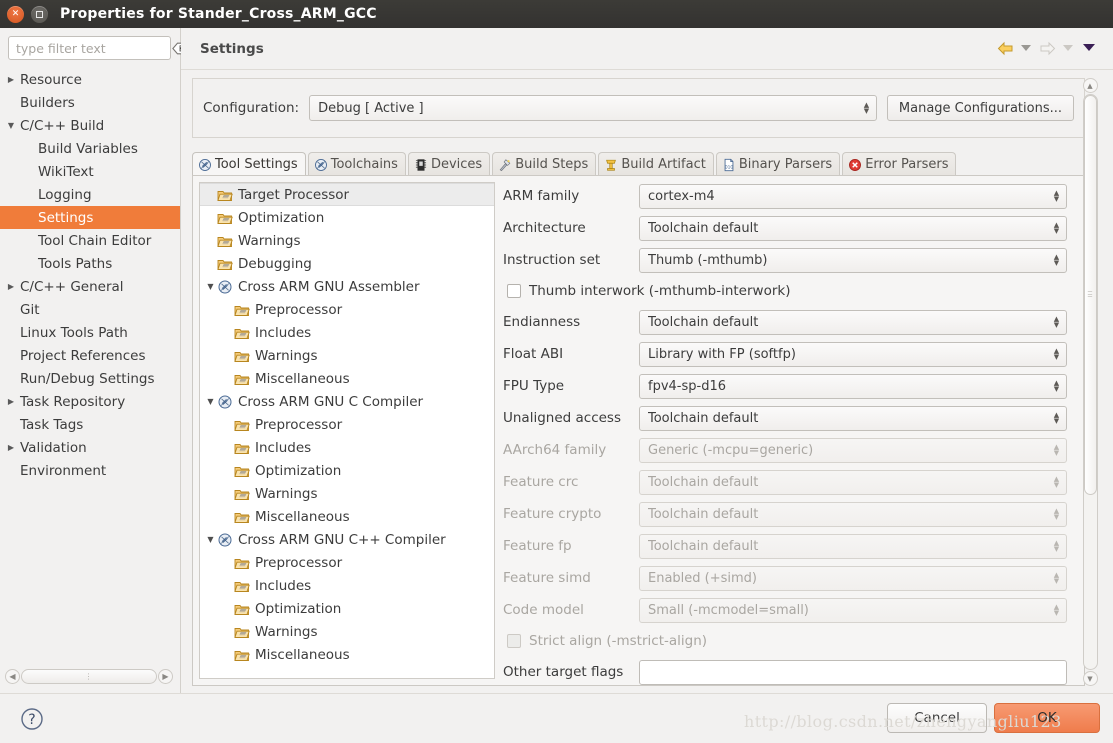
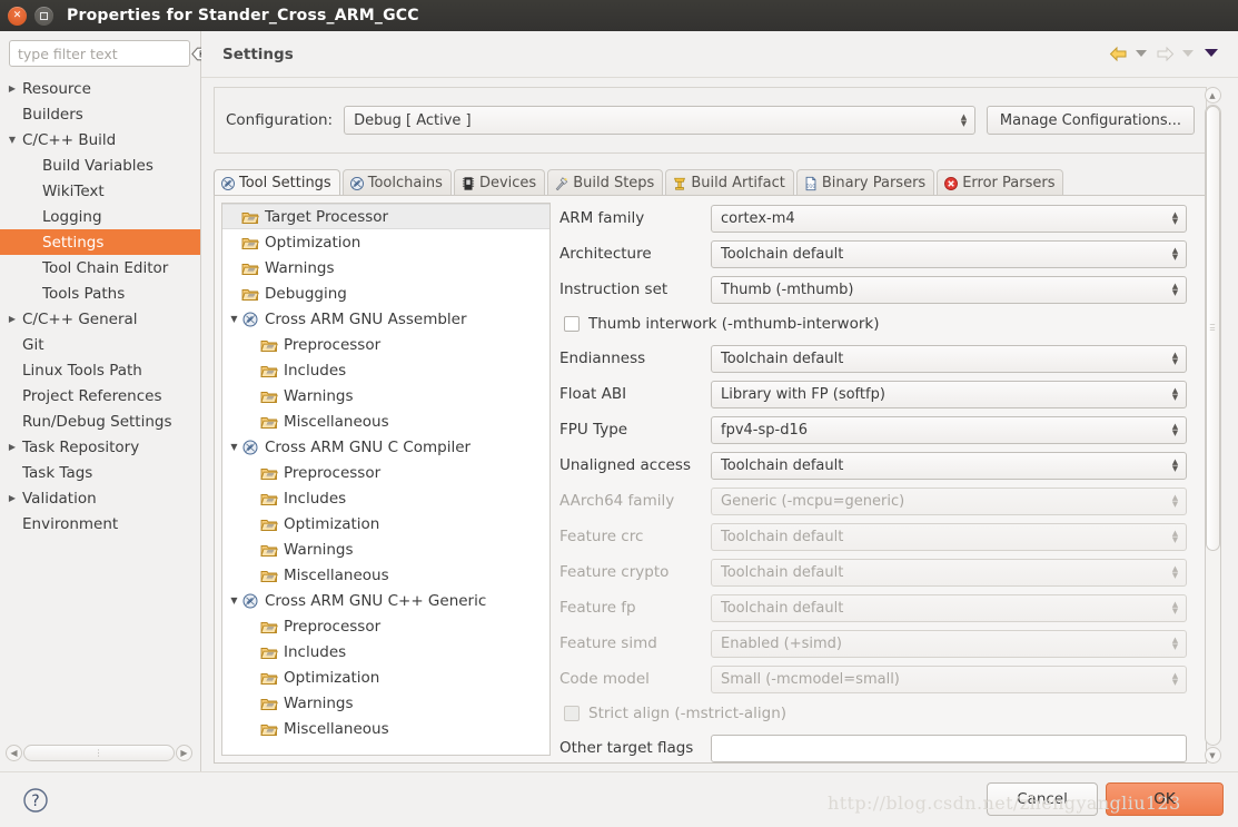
  ✕
  Properties for Stander_Cross_ARM_GCC
  type filter text
  ▶
  Resource
  Builders
  ▼
  C/C++ Build
  Build Variables
  WikiText
  Logging
  Settings
  Tool Chain Editor
  Tools Paths
  ▶
  C/C++ General
  Git
  Linux Tools Path
  Project References
  Run/Debug Settings
  ▶
  Task Repository
  Task Tags
  ▶
  Validation
  Environment
  ◀
  ⋮
  ▶
  Settings
  Configuration:
  Debug [ Active ]
  ▲
  ▼
  Manage Configurations...
  Tool Settings
  Toolchains
  Devices
  Build Steps
  Build Artifact
  Binary Parsers
  Error Parsers
  Target Processor
  Optimization
  Warnings
  Debugging
  ▼
  Cross ARM GNU Assembler
  Preprocessor
  Includes
  Warnings
  Miscellaneous
  ▼
  Cross ARM GNU C Compiler
  Preprocessor
  Includes
  Optimization
  Warnings
  Miscellaneous
  ▼
- Cross ARM GNU C++ Compiler
+ Cross ARM GNU C++ Generic
  Preprocessor
  Includes
  Optimization
  Warnings
  Miscellaneous
  ARM family
  cortex-m4
  ▲
  ▼
  Architecture
  Toolchain default
  ▲
  ▼
  Instruction set
  Thumb (-mthumb)
  ▲
  ▼
  Thumb interwork (-mthumb-interwork)
  Endianness
  Toolchain default
  ▲
  ▼
  Float ABI
  Library with FP (softfp)
  ▲
  ▼
  FPU Type
  fpv4-sp-d16
  ▲
  ▼
  Unaligned access
  Toolchain default
  ▲
  ▼
  AArch64 family
  Generic (-mcpu=generic)
  ▲
  ▼
  Feature crc
  Toolchain default
  ▲
  ▼
  Feature crypto
  Toolchain default
  ▲
  ▼
  Feature fp
  Toolchain default
  ▲
  ▼
  Feature simd
  Enabled (+simd)
  ▲
  ▼
  Code model
  Small (-mcmodel=small)
  ▲
  ▼
  Strict align (-mstrict-align)
  Other target flags
  ▲
  ─
  ─
  ▼
  ?
  Cancel
  OK
  http://blog.csdn.net/zhengyangliu123
